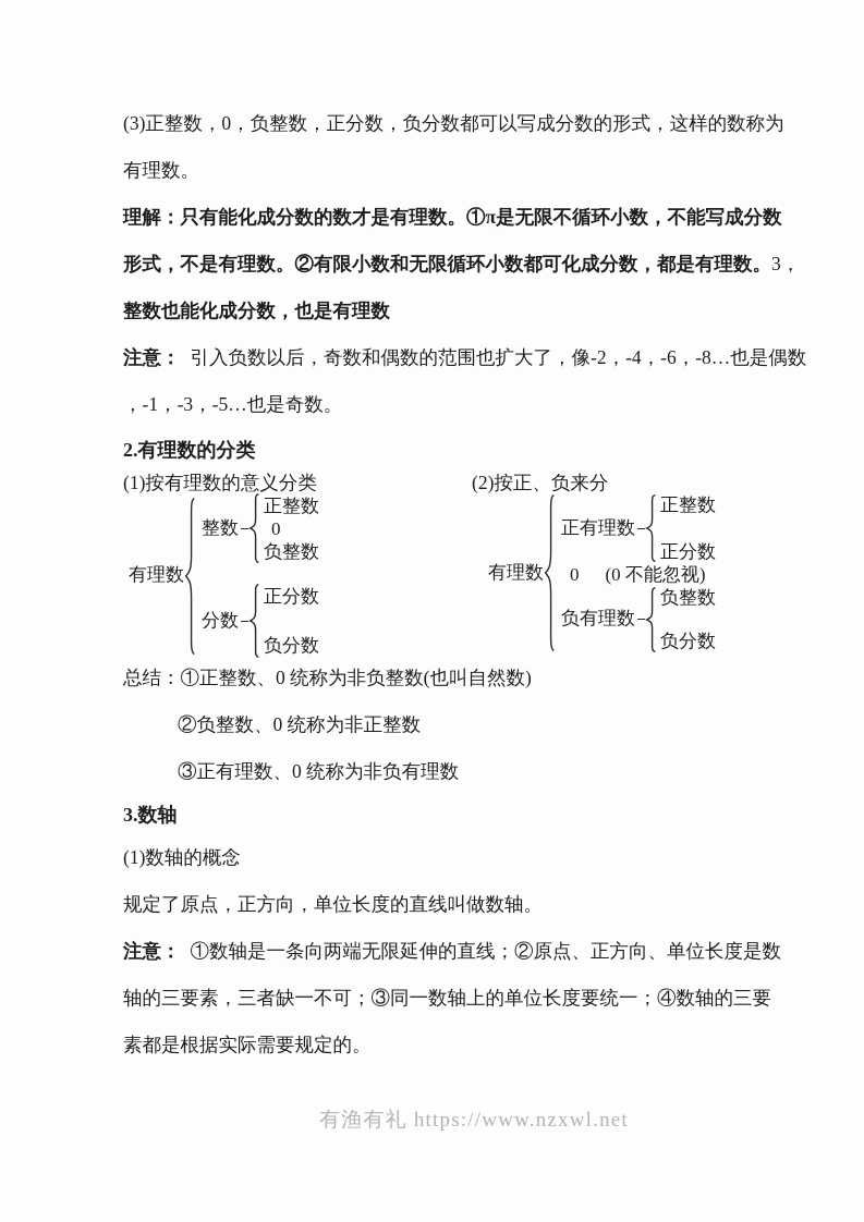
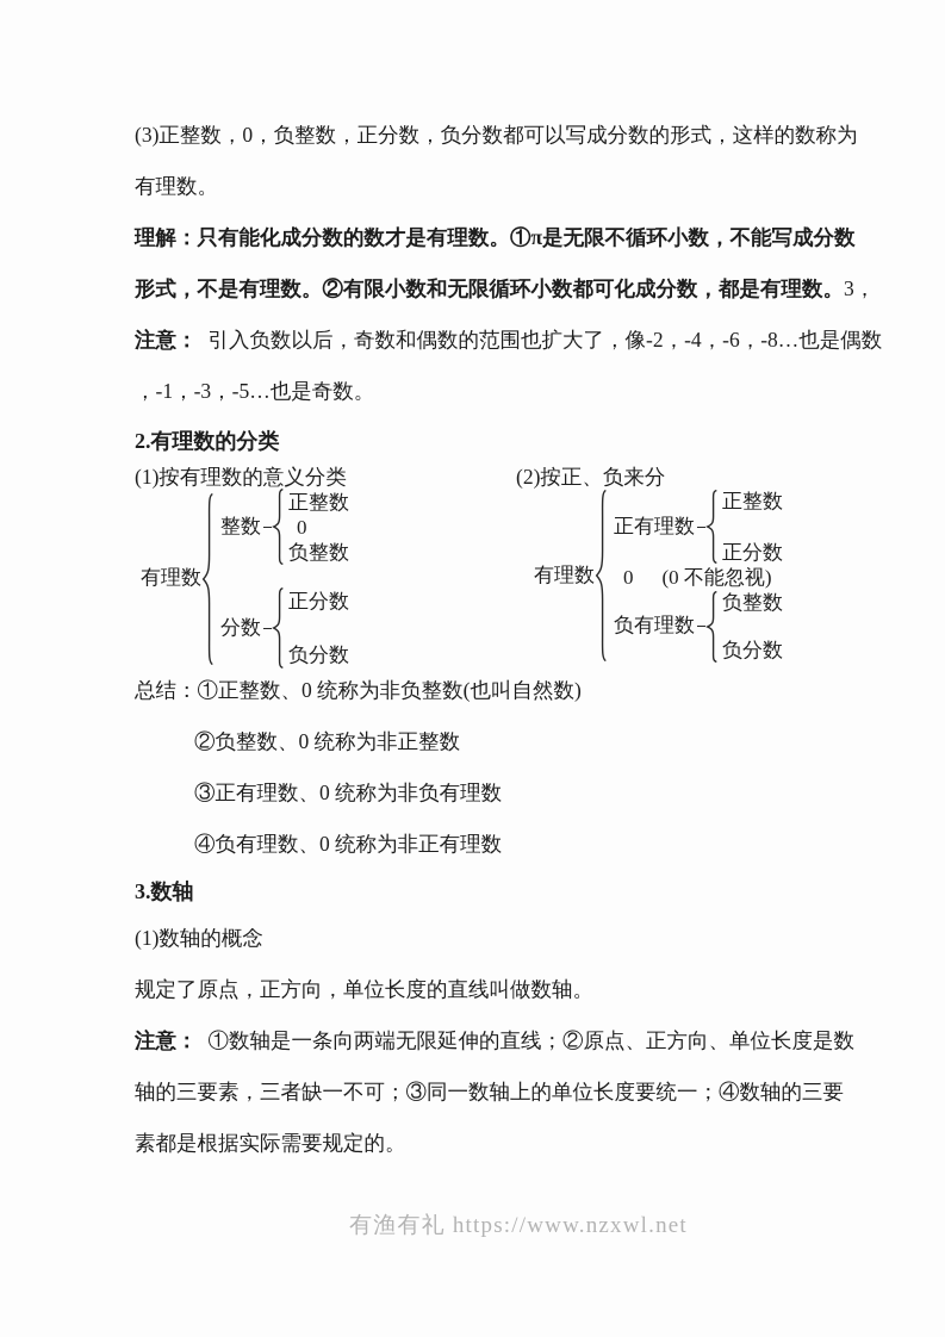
  (3)正整数，0，负整数，正分数，负分数都可以写成分数的形式，这样的数称为
  有理数。
  理解：只有能化成分数的数才是有理数。①π是无限不循环小数，不能写成分数
  形式，不是有理数。②有限小数和无限循环小数都可化成分数，都是有理数。3，
- 整数也能化成分数，也是有理数
  注意： 引入负数以后，奇数和偶数的范围也扩大了，像-2，-4，-6，-8…也是偶数
  ，-1，-3，-5…也是奇数。
  2.有理数的分类
  (1)按有理数的意义分类
  (2)按正、负来分
  有理数
  整数
  正整数
  0
  负整数
  分数
  正分数
  负分数
  有理数
  正有理数
  正整数
  正分数
  0
  (0 不能忽视)
  负有理数
  负整数
  负分数
  总结：①正整数、0 统称为非负整数(也叫自然数)
  ②负整数、0 统称为非正整数
  ③正有理数、0 统称为非负有理数
+ ④负有理数、0 统称为非正有理数
  3.数轴
  (1)数轴的概念
  规定了原点，正方向，单位长度的直线叫做数轴。
  注意： ①数轴是一条向两端无限延伸的直线；②原点、正方向、单位长度是数
  轴的三要素，三者缺一不可；③同一数轴上的单位长度要统一；④数轴的三要
  素都是根据实际需要规定的。
  有渔有礼 https://www.nzxwl.net
